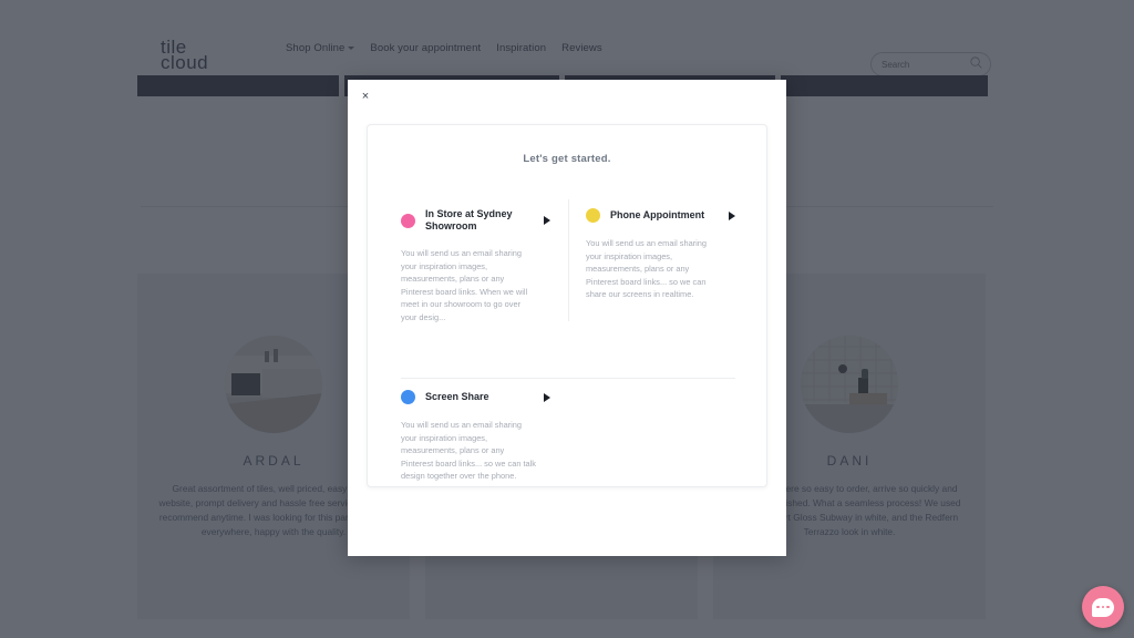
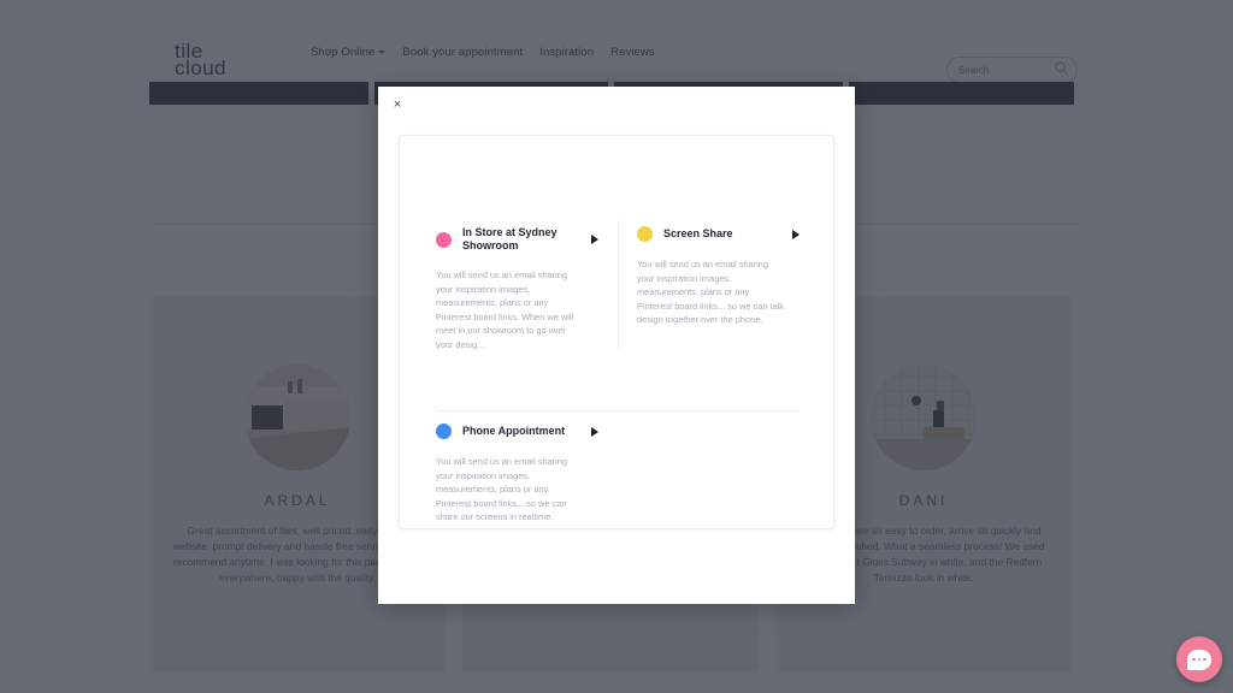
  tile
  cloud
  Shop Online
  Book your appointment
  Inspiration
  Reviews
  Search
  ARDAL
  Great assortment of tiles, well priced, easy website, prompt delivery and hassle free servi recommend anytime. I was looking for this pa everywhere, happy with the quality.
  DANI
  ere so easy to order, arrive so quickly and ished. What a seamless process! We used rt Gloss Subway in white, and the Redfern Terrazzo look in white.
  ×
- Let's get started.
  In Store at Sydney Showroom
  You will send us an email sharing your inspiration images, measurements, plans or any Pinterest board links. When we will meet in our showroom to go over your desig...
- Phone Appointment
+ Screen Share
- You will send us an email sharing your inspiration images, measurements, plans or any Pinterest board links... so we can share our screens in realtime.
+ You will send us an email sharing your inspiration images, measurements, plans or any Pinterest board links... so we can talk design together over the phone.
- Screen Share
+ Phone Appointment
- You will send us an email sharing your inspiration images, measurements, plans or any Pinterest board links... so we can talk design together over the phone.
+ You will send us an email sharing your inspiration images, measurements, plans or any Pinterest board links... so we can share our screens in realtime.
